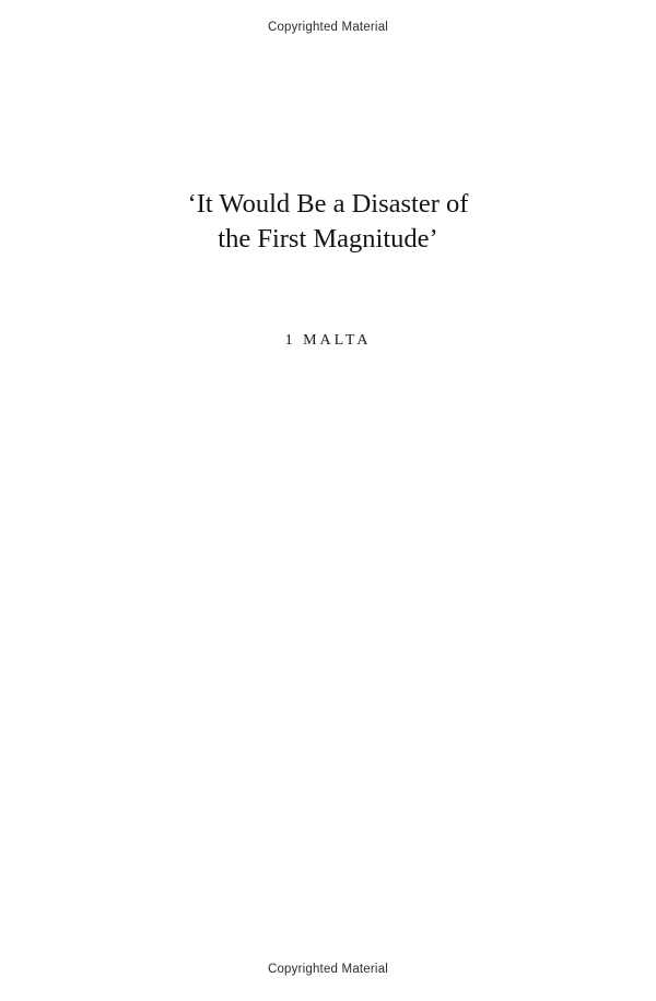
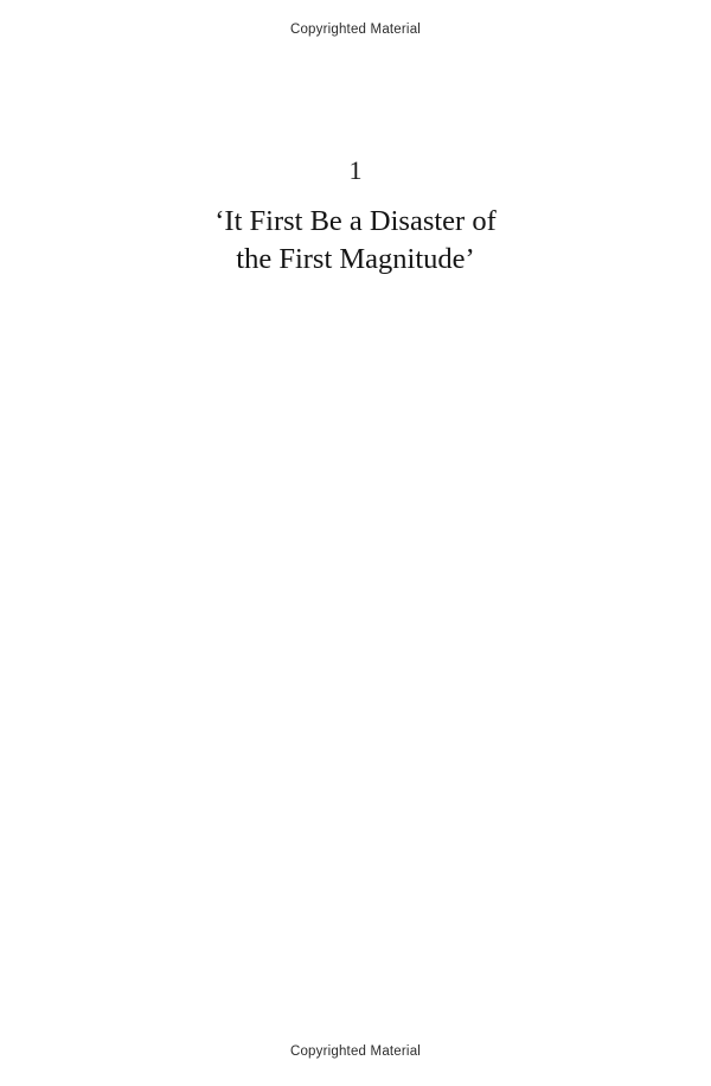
  Copyrighted Material
+ 1
- ‘It Would Be a Disaster of
+ ‘It First Be a Disaster of
  the First Magnitude’
- 1 MALTA
  Copyrighted Material
